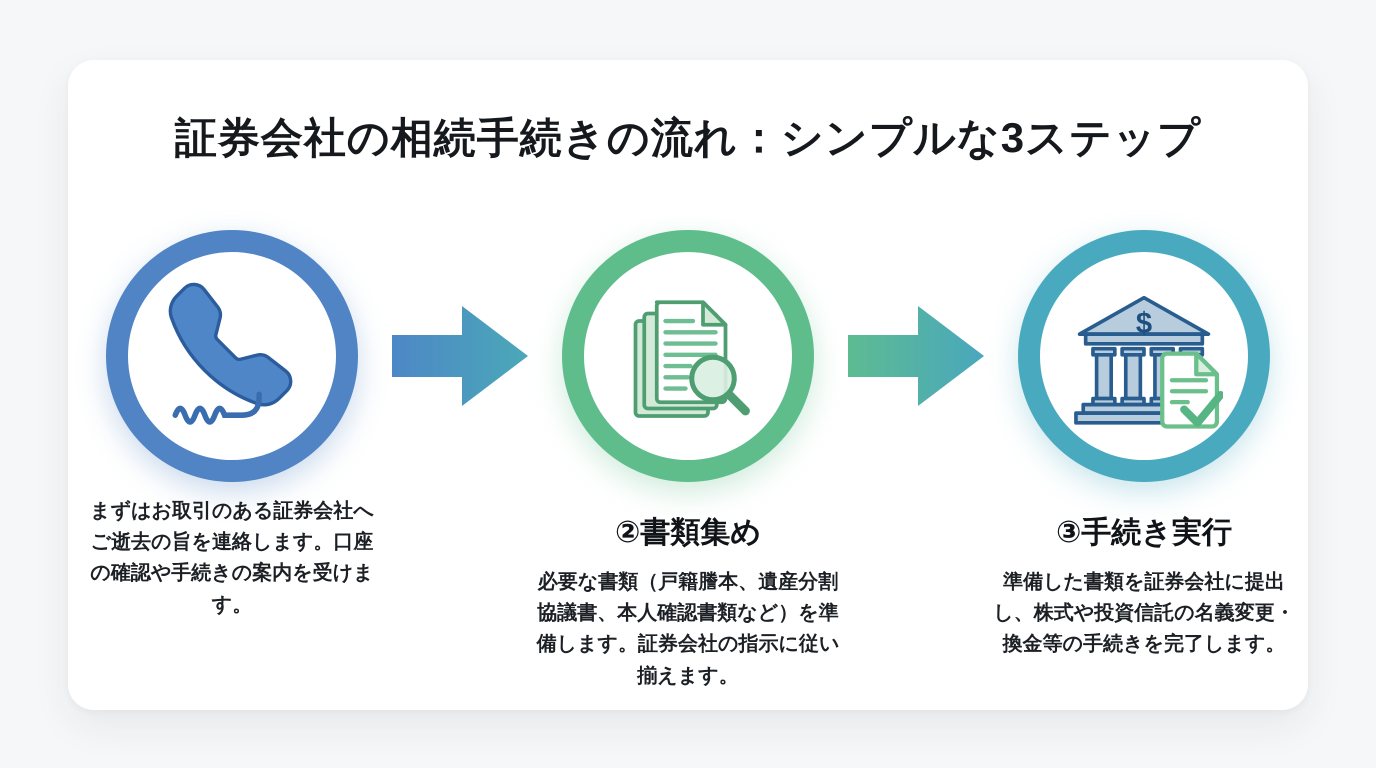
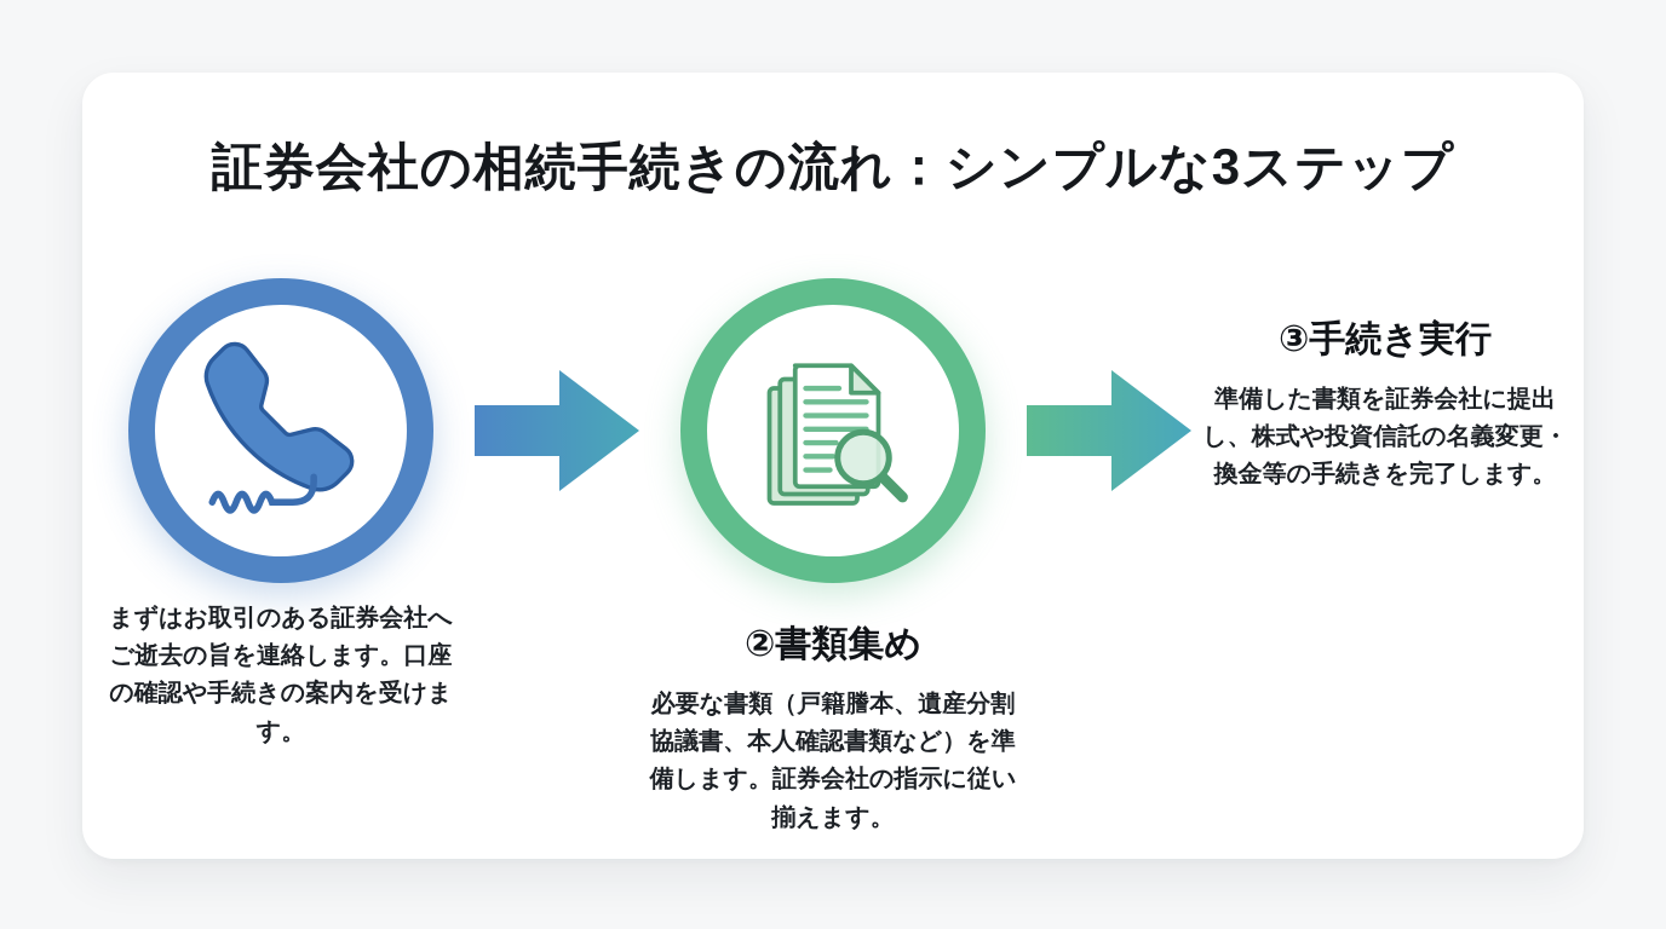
  証券会社の相続手続きの流れ：シンプルな3ステップ
  まずはお取引のある証券会社へご逝去の旨を連絡します。口座の確認や手続きの案内を受けます。
  ②書類集め
  必要な書類（戸籍謄本、遺産分割協議書、本人確認書類など）を準備します。証券会社の指示に従い揃えます。
- $
  ③手続き実行
  準備した書類を証券会社に提出し、株式や投資信託の名義変更・換金等の手続きを完了します。
